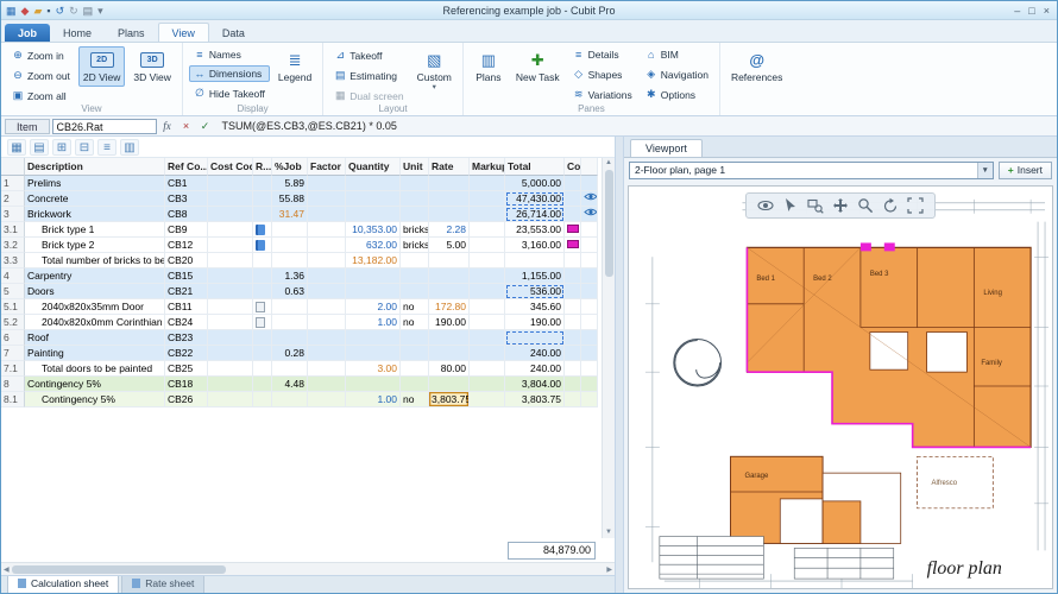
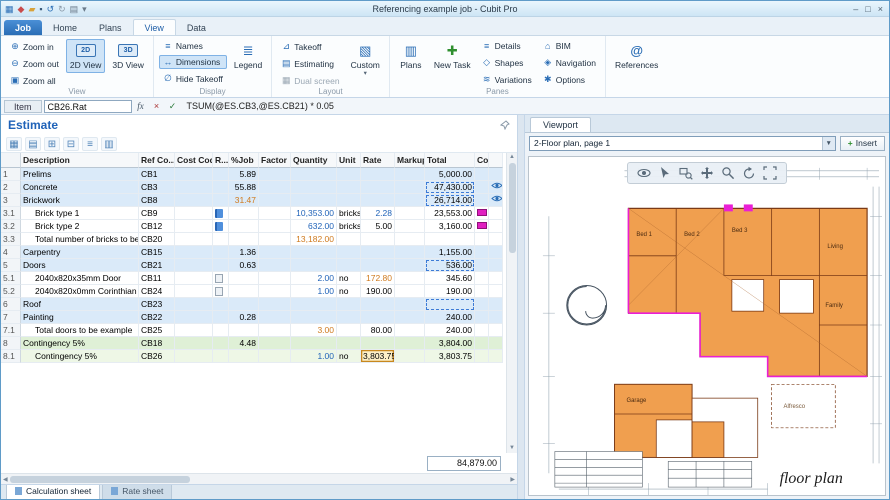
  ▦
  ◆
  ▰
  ▪
  ↺
  ↻
  ▤
  ▾
  Referencing example job - Cubit Pro
  –
  □
  ×
  Job
  Home
  Plans
  View
  Data
  ⊕
  Zoom in
  ⊖
  Zoom out
  ▣
  Zoom all
  2D View
  3D View
  View
  ≡
  Names
  ↔
  Dimensions
  ∅
  Hide Takeoff
  ≣
  Legend
  Display
  ⊿
  Takeoff
  ▤
  Estimating
  ▦
  Dual screen
  ▧
  Custom
  Layout
  ▥
  Plans
  ✚
  New Task
  ≡
  Details
  ◇
  Shapes
  ≋
  Variations
  ⌂
  BIM
  ◈
  Navigation
  ✱
  Options
  Panes
  @
  References
  Item
  CB26.Rat
  fx
  ×
  ✓
  TSUM(@ES.CB3,@ES.CB21) * 0.05
+ Estimate
  ▦
  ▤
  ⊞
  ⊟
  ≡
  ▥
  Description
  Ref Co..
  R...
  %Job
  Factor
  Quantity
  Unit
  Rate
  Marku
  Total
  1
  Prelims
  CB1
  5.89
  5,000.00
  2
  Concrete
  CB3
  55.88
  47,430.00
  3
  Brickwork
  CB8
  31.47
  26,714.00
  3.1
  Brick type 1
  CB9
  10,353.00
  bricks
  2.28
  23,553.00
  3.2
  Brick type 2
  CB12
  632.00
  bricks
  5.00
  3,160.00
  3.3
  Total number of bricks to be
  CB20
  13,182.00
  4
  Carpentry
  CB15
  1.36
  1,155.00
  5
  Doors
  CB21
  0.63
  536.00
  5.1
  2040x820x35mm Door
  CB11
  2.00
  no
  172.80
  345.60
  5.2
  2040x820x0mm Corinthian
  CB24
  1.00
  no
  190.00
  190.00
  6
  Roof
  CB23
  7
  Painting
  CB22
  0.28
  240.00
  7.1
- Total doors to be painted
+ Total doors to be example
  CB25
  3.00
  80.00
  240.00
  8
  Contingency 5%
  CB18
  4.48
  3,804.00
  8.1
  Contingency 5%
  CB26
  1.00
  no
  3,803.75
  3,803.75
  84,879.00
  Calculation sheet
  Rate sheet
  Viewport
  2-Floor plan, page 1
  +
  Insert
  floor plan
